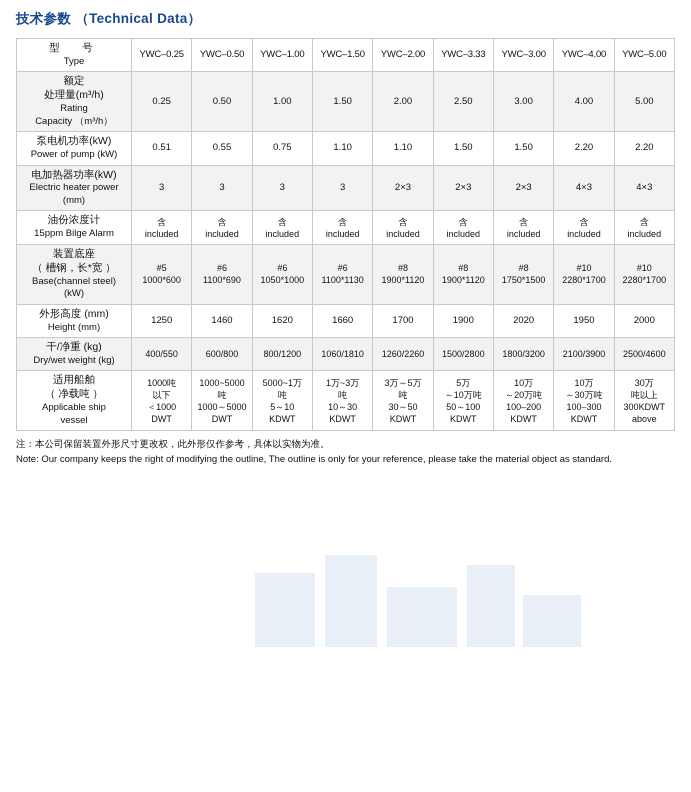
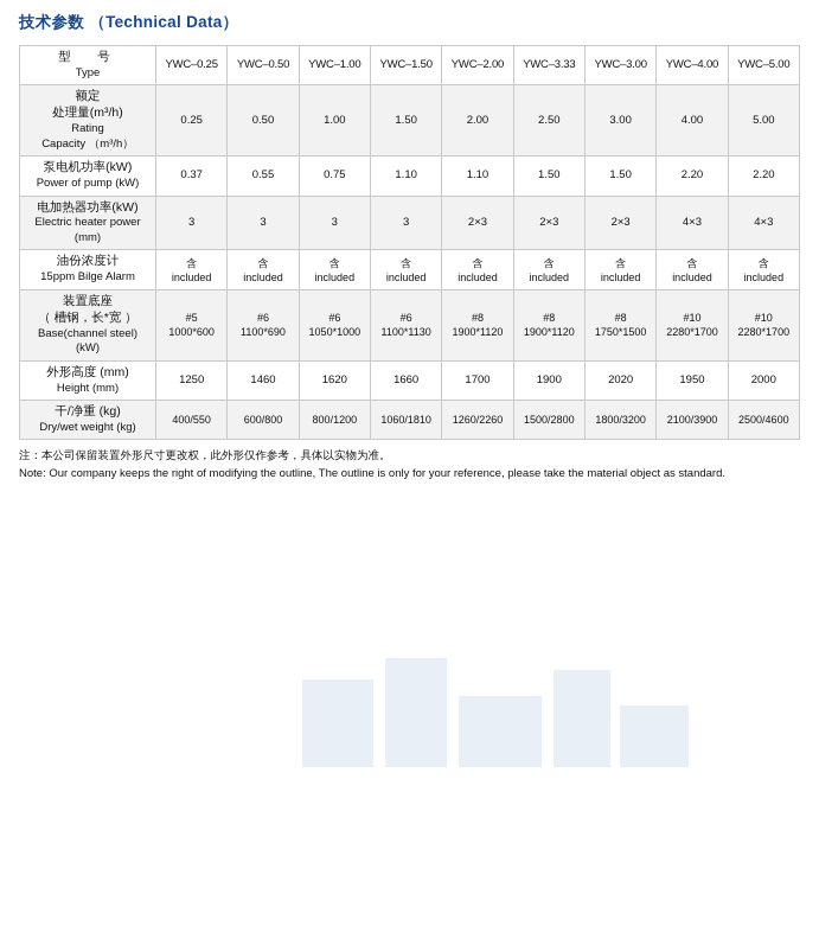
  技术参数 （Technical Data）
  型 号 Type	YWC–0.25	YWC–0.50	YWC–1.00	YWC–1.50	YWC–2.00	YWC–3.33	YWC–3.00	YWC–4.00	YWC–5.00
  额定 处理量(m³/h) Rating Capacity （m³/h）	0.25	0.50	1.00	1.50	2.00	2.50	3.00	4.00	5.00
- 泵电机功率(kW) Power of pump (kW)	0.51	0.55	0.75	1.10	1.10	1.50	1.50	2.20	2.20
+ 泵电机功率(kW) Power of pump (kW)	0.37	0.55	0.75	1.10	1.10	1.50	1.50	2.20	2.20
  电加热器功率(kW) Electric heater power (mm)	3	3	3	3	2×3	2×3	2×3	4×3	4×3
  油份浓度计 15ppm Bilge Alarm	含 included	含 included	含 included	含 included	含 included	含 included	含 included	含 included	含 included
  装置底座 （ 槽钢，长*宽 ） Base(channel steel) (kW)	#5 1000*600	#6 1100*690	#6 1050*1000	#6 1100*1130	#8 1900*1120	#8 1900*1120	#8 1750*1500	#10 2280*1700	#10 2280*1700
  外形高度 (mm) Height (mm)	1250	1460	1620	1660	1700	1900	2020	1950	2000
  干/净重 (kg) Dry/wet weight (kg)	400/550	600/800	800/1200	1060/1810	1260/2260	1500/2800	1800/3200	2100/3900	2500/4600
- 适用船舶 （ 净载吨 ） Applicable ship vessel	1000吨 以下 ＜1000 DWT	1000~5000 吨 1000～5000 DWT	5000~1万 吨 5～10 KDWT	1万~3万 吨 10～30 KDWT	3万～5万 吨 30～50 KDWT	5万 ～10万吨 50～100 KDWT	10万 ～20万吨 100–200 KDWT	10万 ～30万吨 100–300 KDWT	30万 吨以上 300KDWT above
  注：本公司保留装置外形尺寸更改权，此外形仅作参考，具体以实物为准。
  Note: Our company keeps the right of modifying the outline, The outline is only for your reference, please take the material object as standard.
